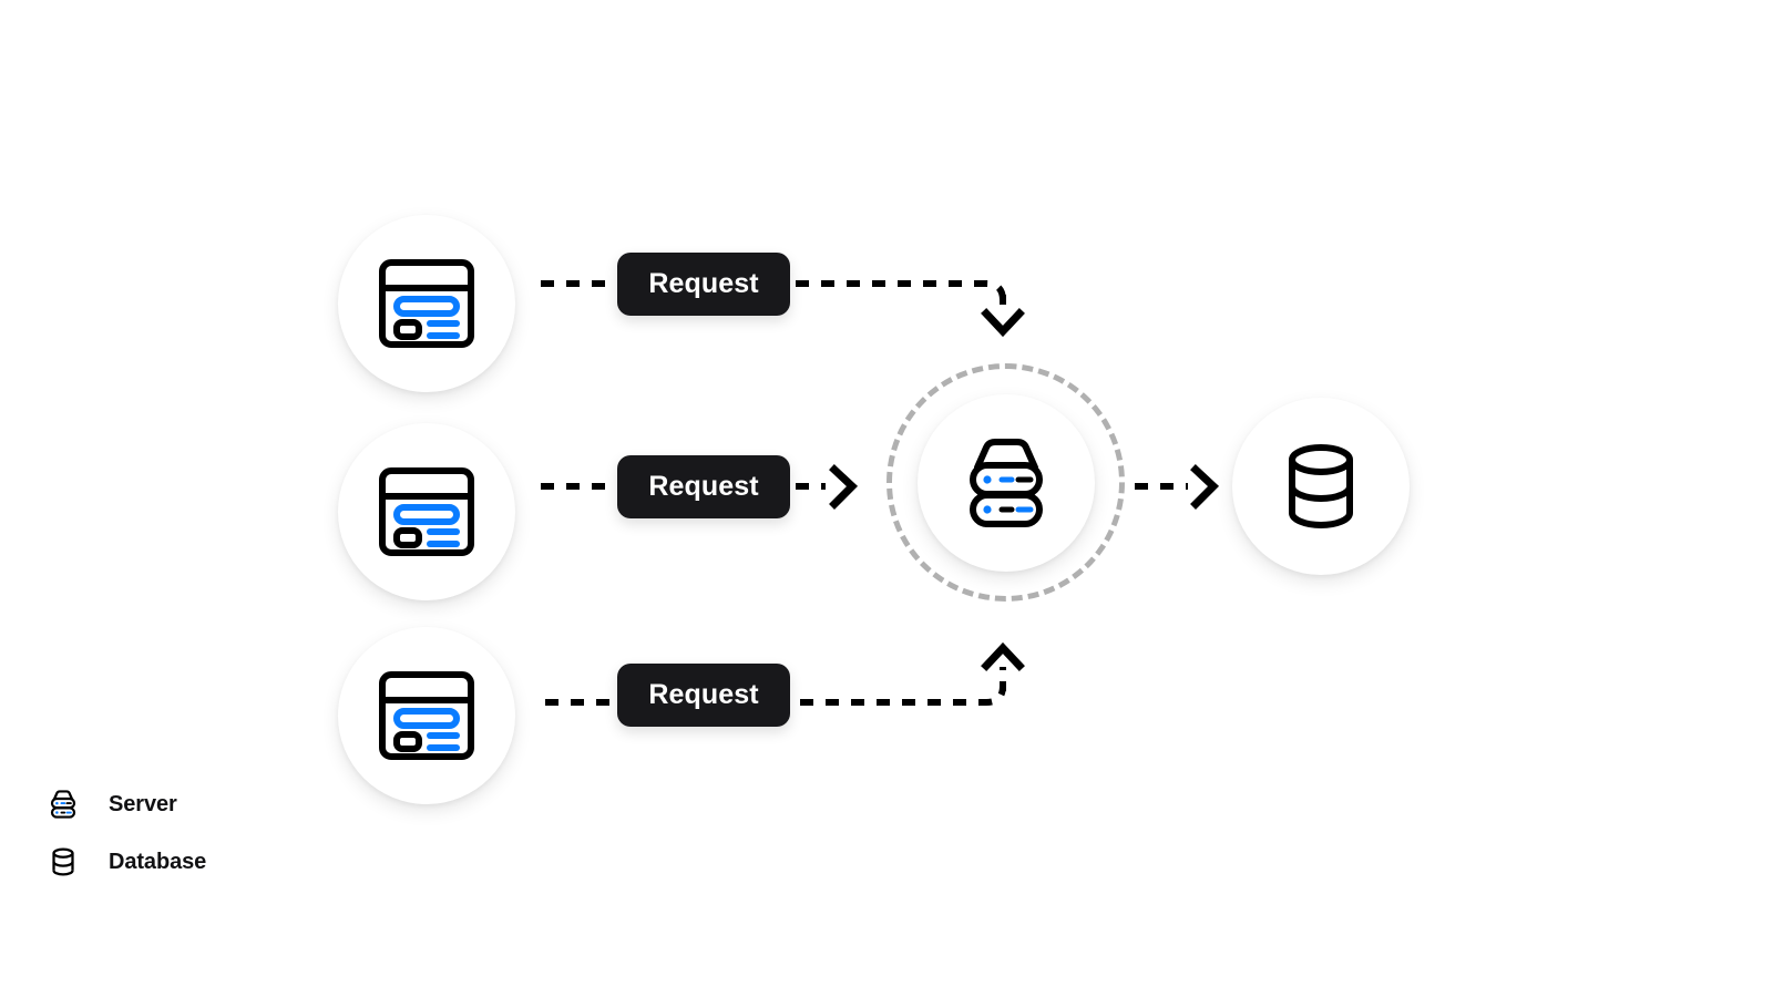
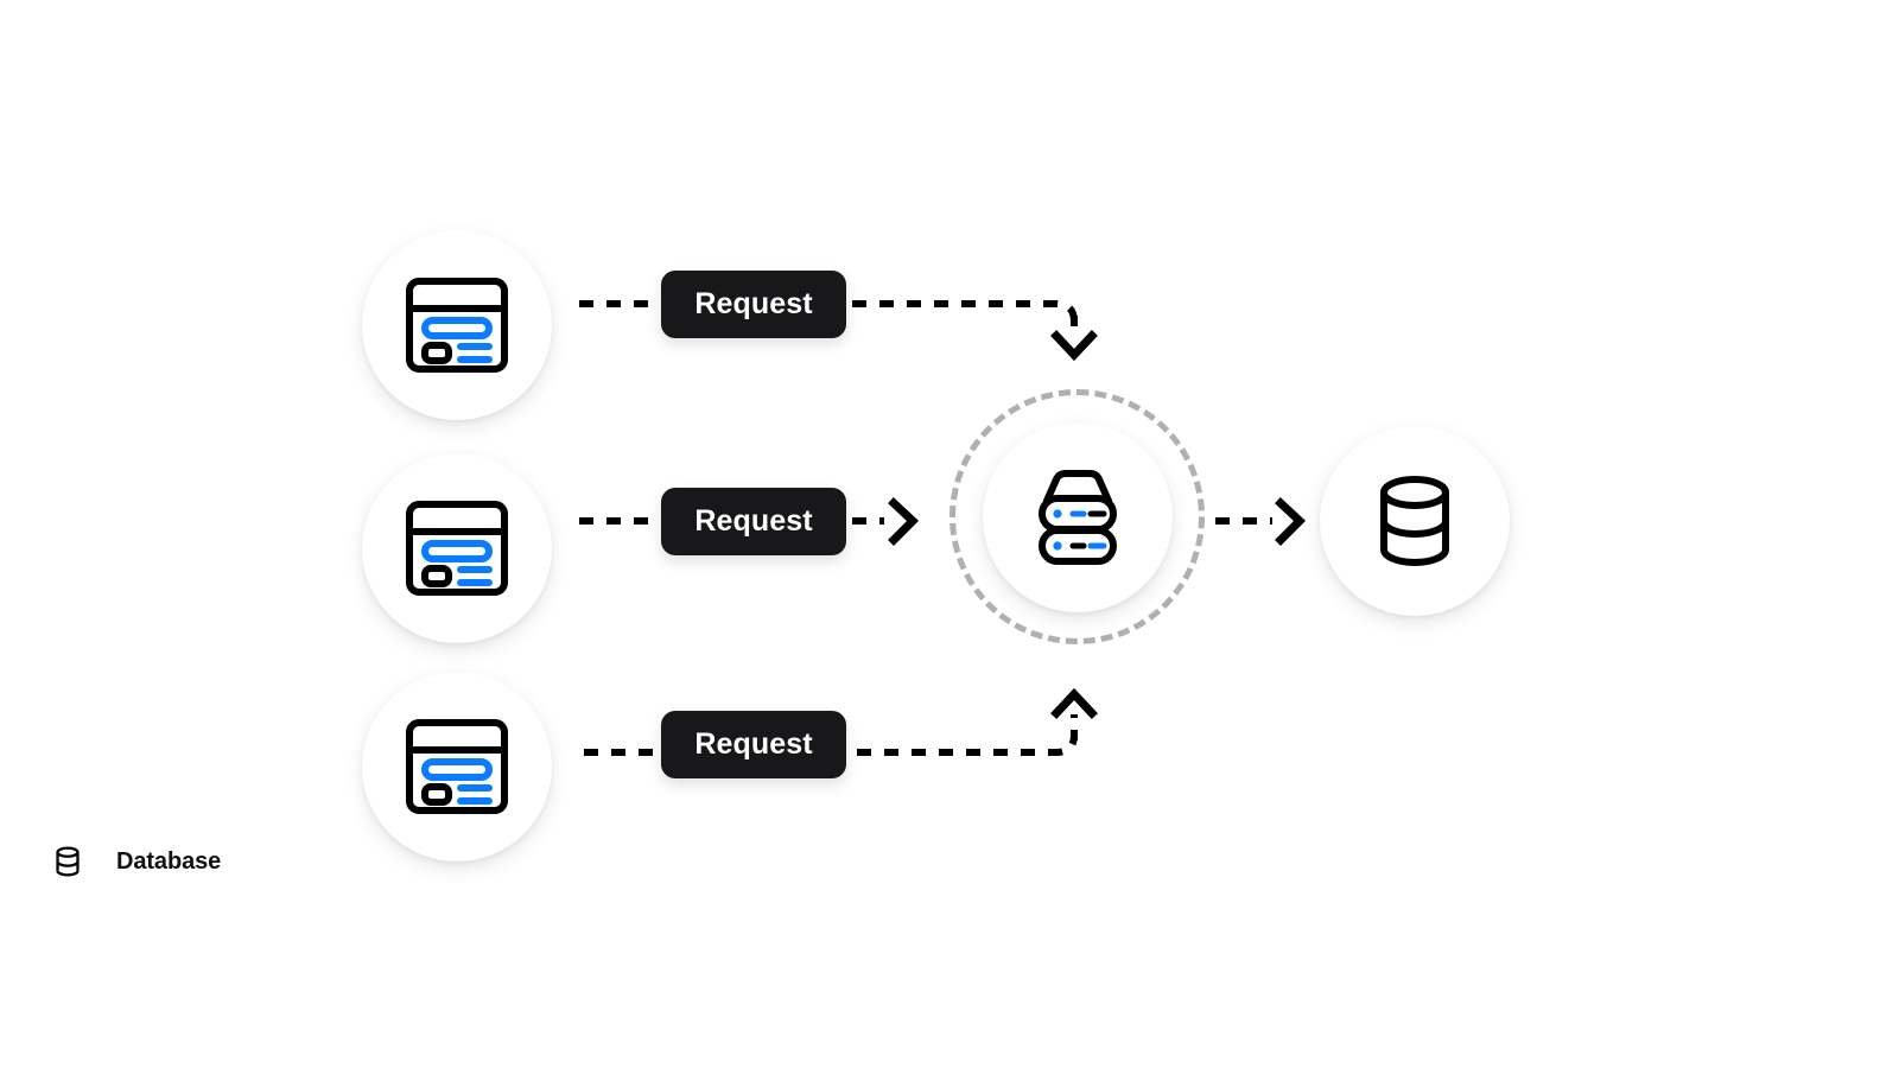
  Request
  Request
  Request
- Server
  Database
